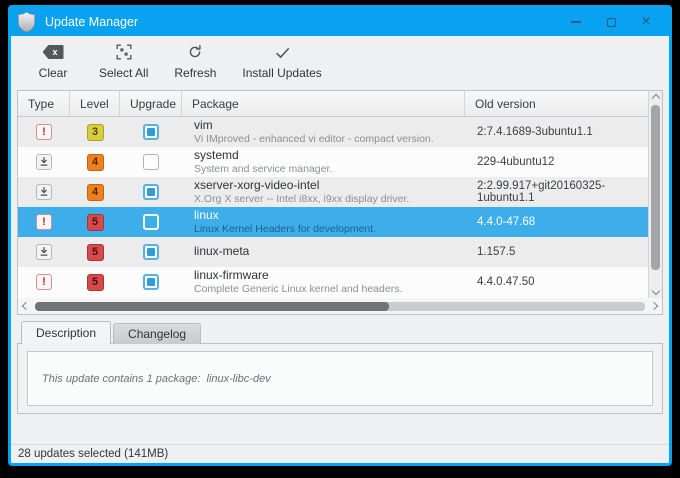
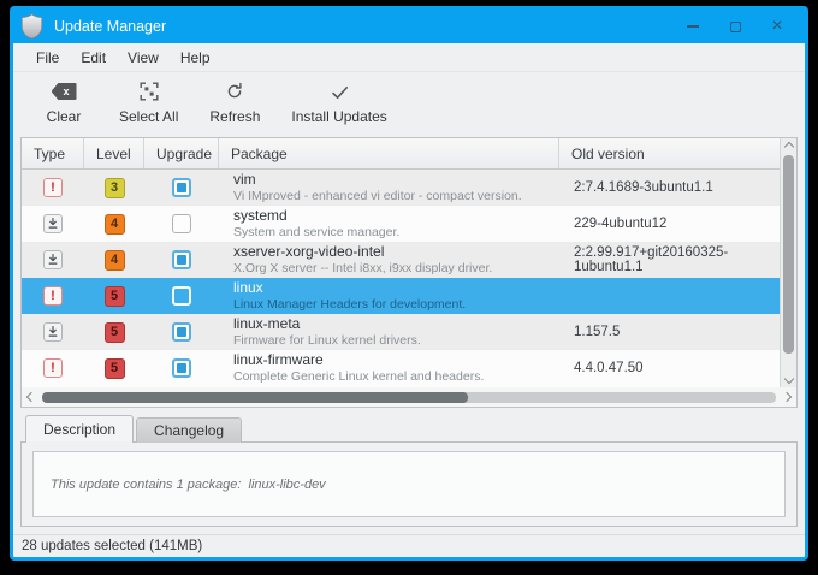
  Update Manager
  ×
+ File
+ Edit
+ View
+ Help
  x
  Clear
  Select All
  Refresh
  Install Updates
  Type
  Level
  Upgrade
  Package
  Old version
  !
  3
  vim
  Vi IMproved - enhanced vi editor - compact version.
  2:7.4.1689-3ubuntu1.1
  4
  systemd
  System and service manager.
  229-4ubuntu12
  4
  xserver-xorg-video-intel
  X.Org X server -- Intel i8xx, i9xx display driver.
  2:2.99.917+git20160325-1ubuntu1.1
  !
  5
  linux
- Linux Kernel Headers for development.
+ Linux Manager Headers for development.
- 4.4.0-47.68
  5
  linux-meta
+ Firmware for Linux kernel drivers.
  1.157.5
  !
  5
  linux-firmware
  Complete Generic Linux kernel and headers.
  4.4.0.47.50
  Description
  Changelog
  This update contains 1 package: linux-libc-dev
  28 updates selected (141MB)
